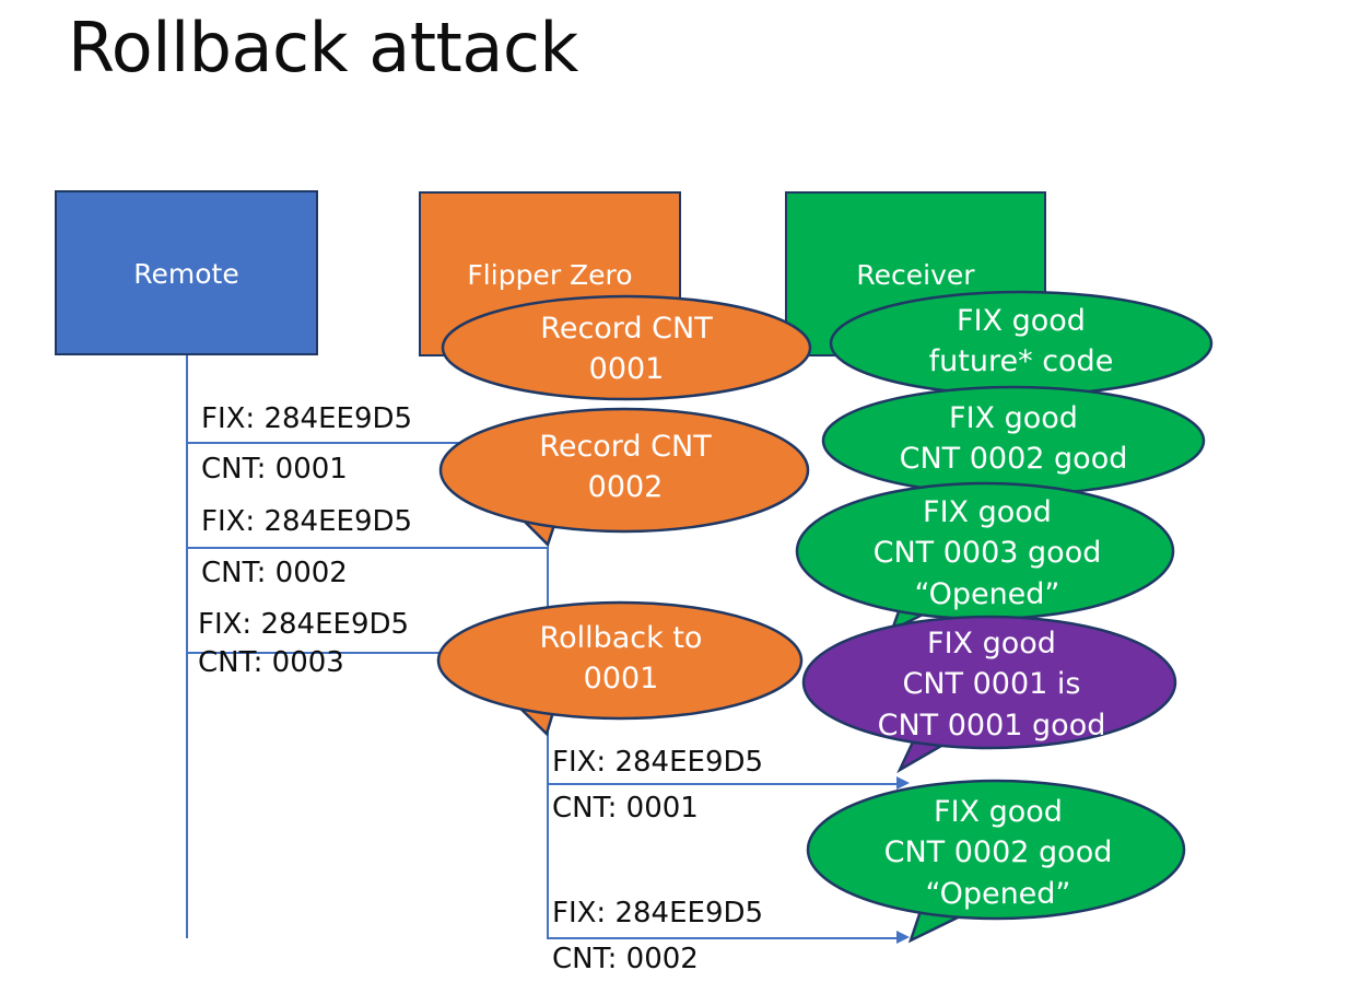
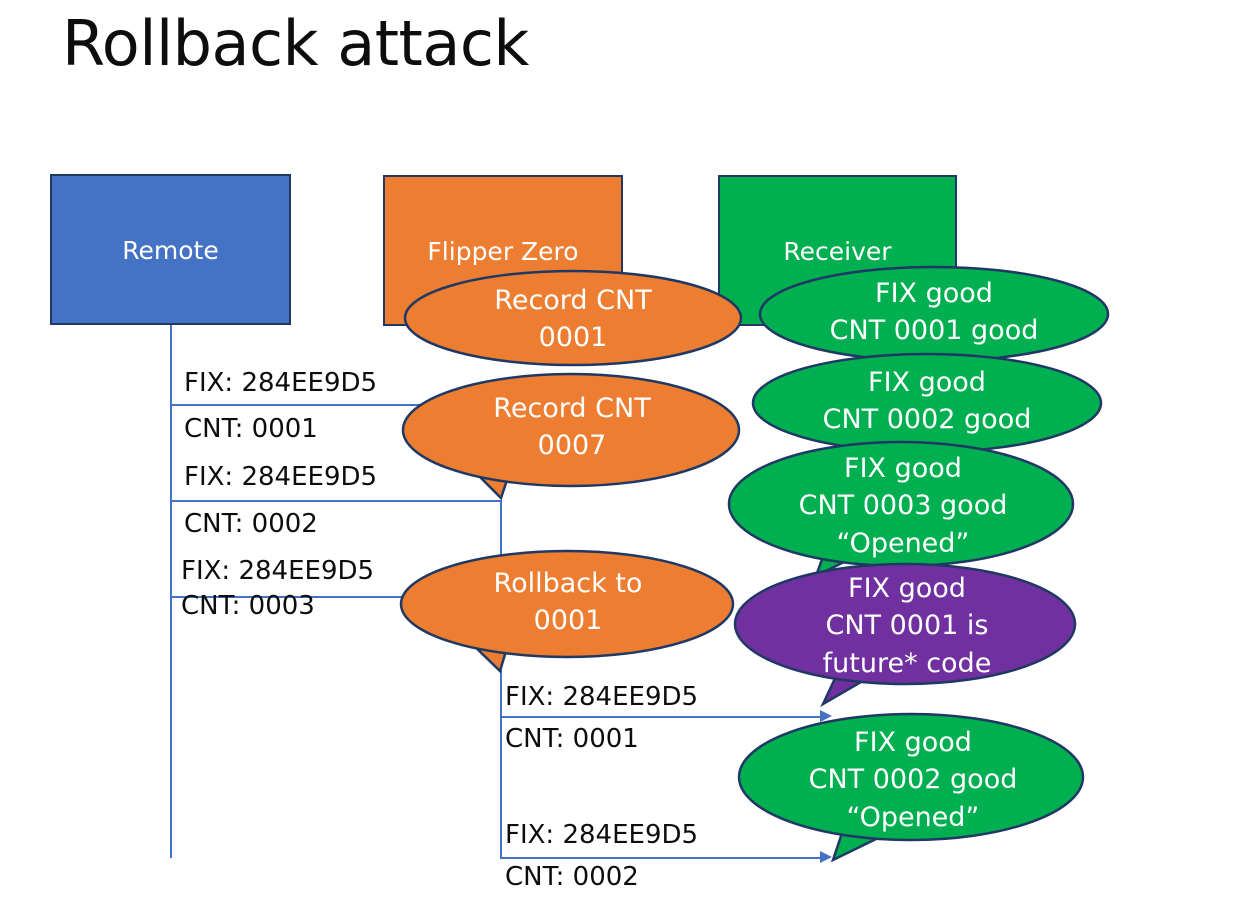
  Rollback attack
  Remote
  Flipper Zero
  Receiver
  FIX: 284EE9D5
  CNT: 0001
  FIX: 284EE9D5
  CNT: 0002
  FIX: 284EE9D5
  CNT: 0003
  FIX: 284EE9D5
  CNT: 0001
  FIX: 284EE9D5
  CNT: 0002
  Record CNT
  0001
  Record CNT
- 0002
+ 0007
  Rollback to
  0001
  FIX good
- future* code
+ CNT 0001 good
  FIX good
  CNT 0002 good
  FIX good
  CNT 0003 good
  “Opened”
  FIX good
  CNT 0001 is
- CNT 0001 good
+ future* code
  FIX good
  CNT 0002 good
  “Opened”
